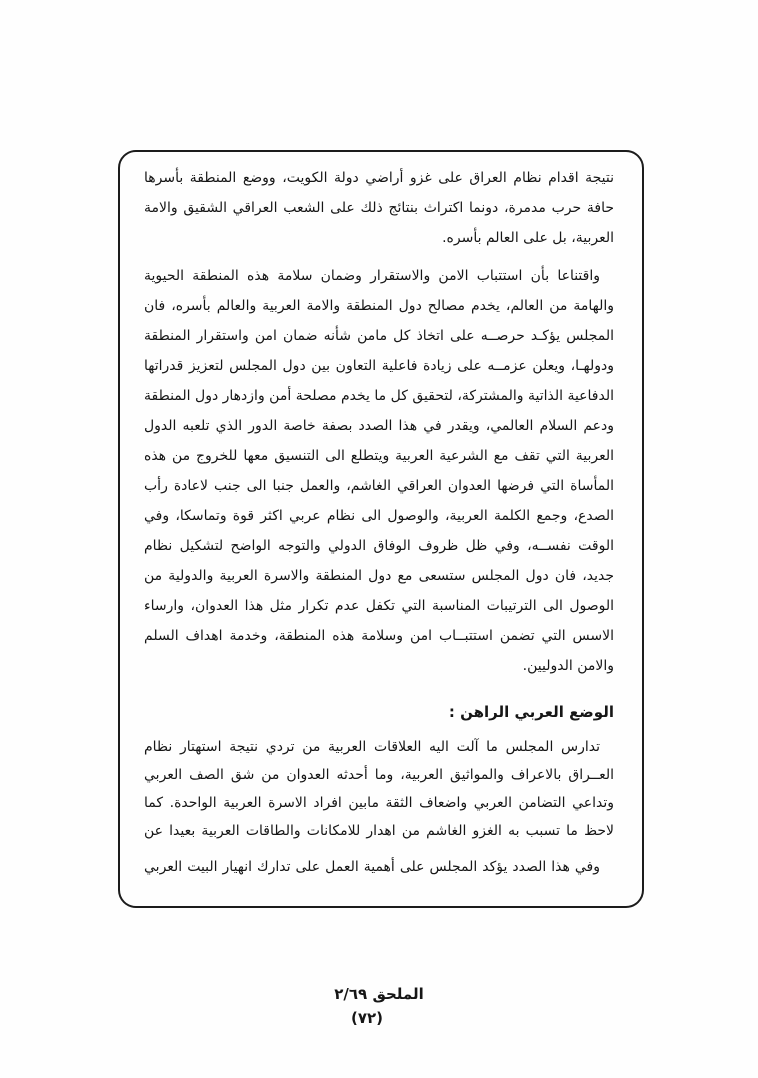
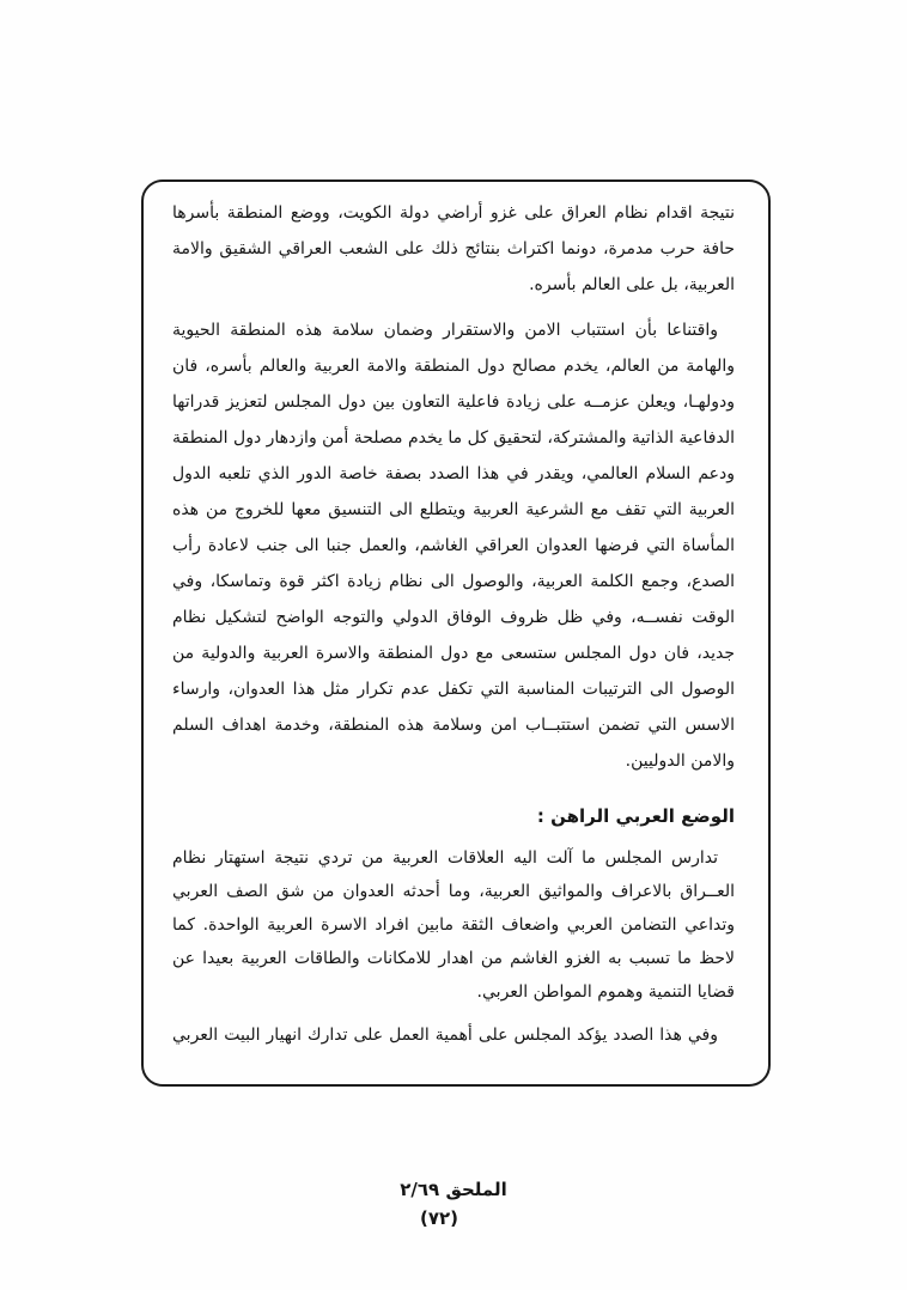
  نتيجة اقدام نظام العراق على غزو أراضي دولة الكويت، ووضع المنطقة بأسرها
  حافة حرب مدمرة، دونما اكتراث بنتائج ذلك على الشعب العراقي الشقيق والامة
  العربية، بل على العالم بأسره.
  واقتناعا بأن استتباب الامن والاستقرار وضمان سلامة هذه المنطقة الحيوية
  والهامة من العالم، يخدم مصالح دول المنطقة والامة العربية والعالم بأسره، فان
- المجلس يؤكـد حرصــه على اتخاذ كل مامن شأنه ضمان امن واستقرار المنطقة
  ودولهـا، ويعلن عزمــه على زيادة فاعلية التعاون بين دول المجلس لتعزيز قدراتها
  الدفاعية الذاتية والمشتركة، لتحقيق كل ما يخدم مصلحة أمن وازدهار دول المنطقة
  ودعم السلام العالمي، ويقدر في هذا الصدد بصفة خاصة الدور الذي تلعبه الدول
  العربية التي تقف مع الشرعية العربية ويتطلع الى التنسيق معها للخروج من هذه
  المأساة التي فرضها العدوان العراقي الغاشم، والعمل جنبا الى جنب لاعادة رأب
- الصدع، وجمع الكلمة العربية، والوصول الى نظام عربي اكثر قوة وتماسكا، وفي
+ الصدع، وجمع الكلمة العربية، والوصول الى نظام زيادة اكثر قوة وتماسكا، وفي
  الوقت نفســه، وفي ظل ظروف الوفاق الدولي والتوجه الواضح لتشكيل نظام
  جديد، فان دول المجلس ستسعى مع دول المنطقة والاسرة العربية والدولية من
  الوصول الى الترتيبات المناسبة التي تكفل عدم تكرار مثل هذا العدوان، وارساء
  الاسس التي تضمن استتبــاب امن وسلامة هذه المنطقة، وخدمة اهداف السلم
  والامن الدوليين.
  الوضع العربي الراهن :
  تدارس المجلس ما آلت اليه العلاقات العربية من تردي نتيجة استهتار نظام
  العــراق بالاعراف والمواثيق العربية، وما أحدثه العدوان من شق الصف العربي
  وتداعي التضامن العربي واضعاف الثقة مابين افراد الاسرة العربية الواحدة. كما
  لاحظ ما تسبب به الغزو الغاشم من اهدار للامكانات والطاقات العربية بعيدا عن
+ قضايا التنمية وهموم المواطن العربي.
  وفي هذا الصدد يؤكد المجلس على أهمية العمل على تدارك انهيار البيت العربي
  الملحق ٢/٦٩
  (٧٢)
